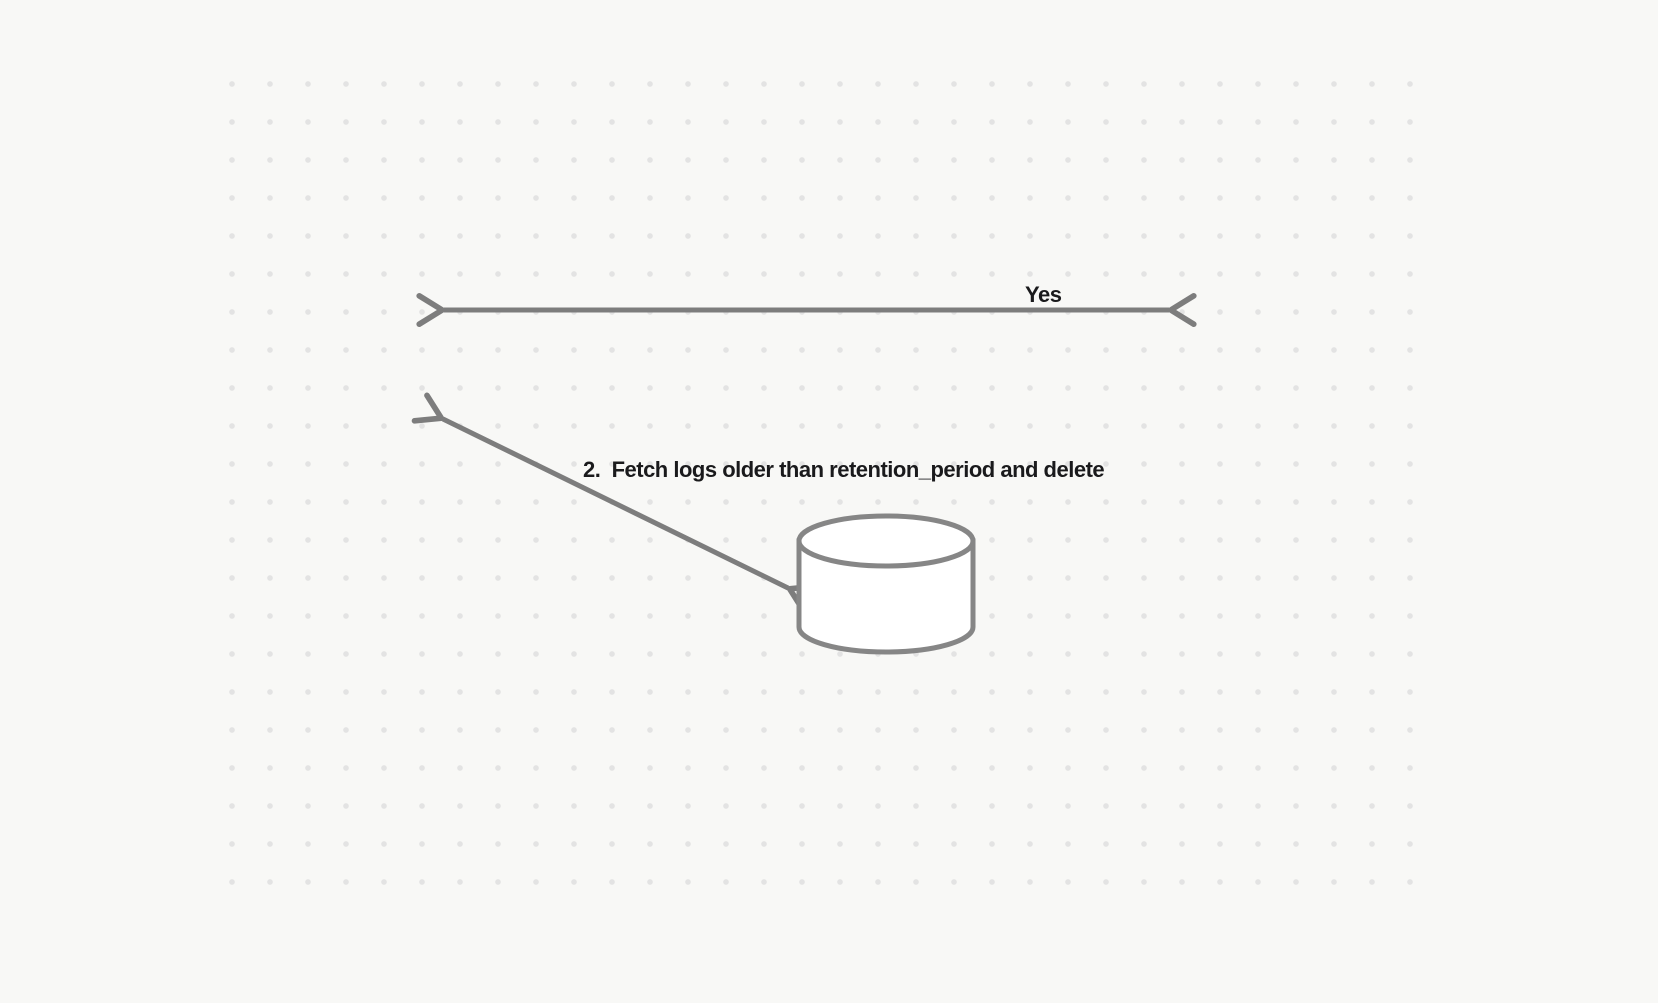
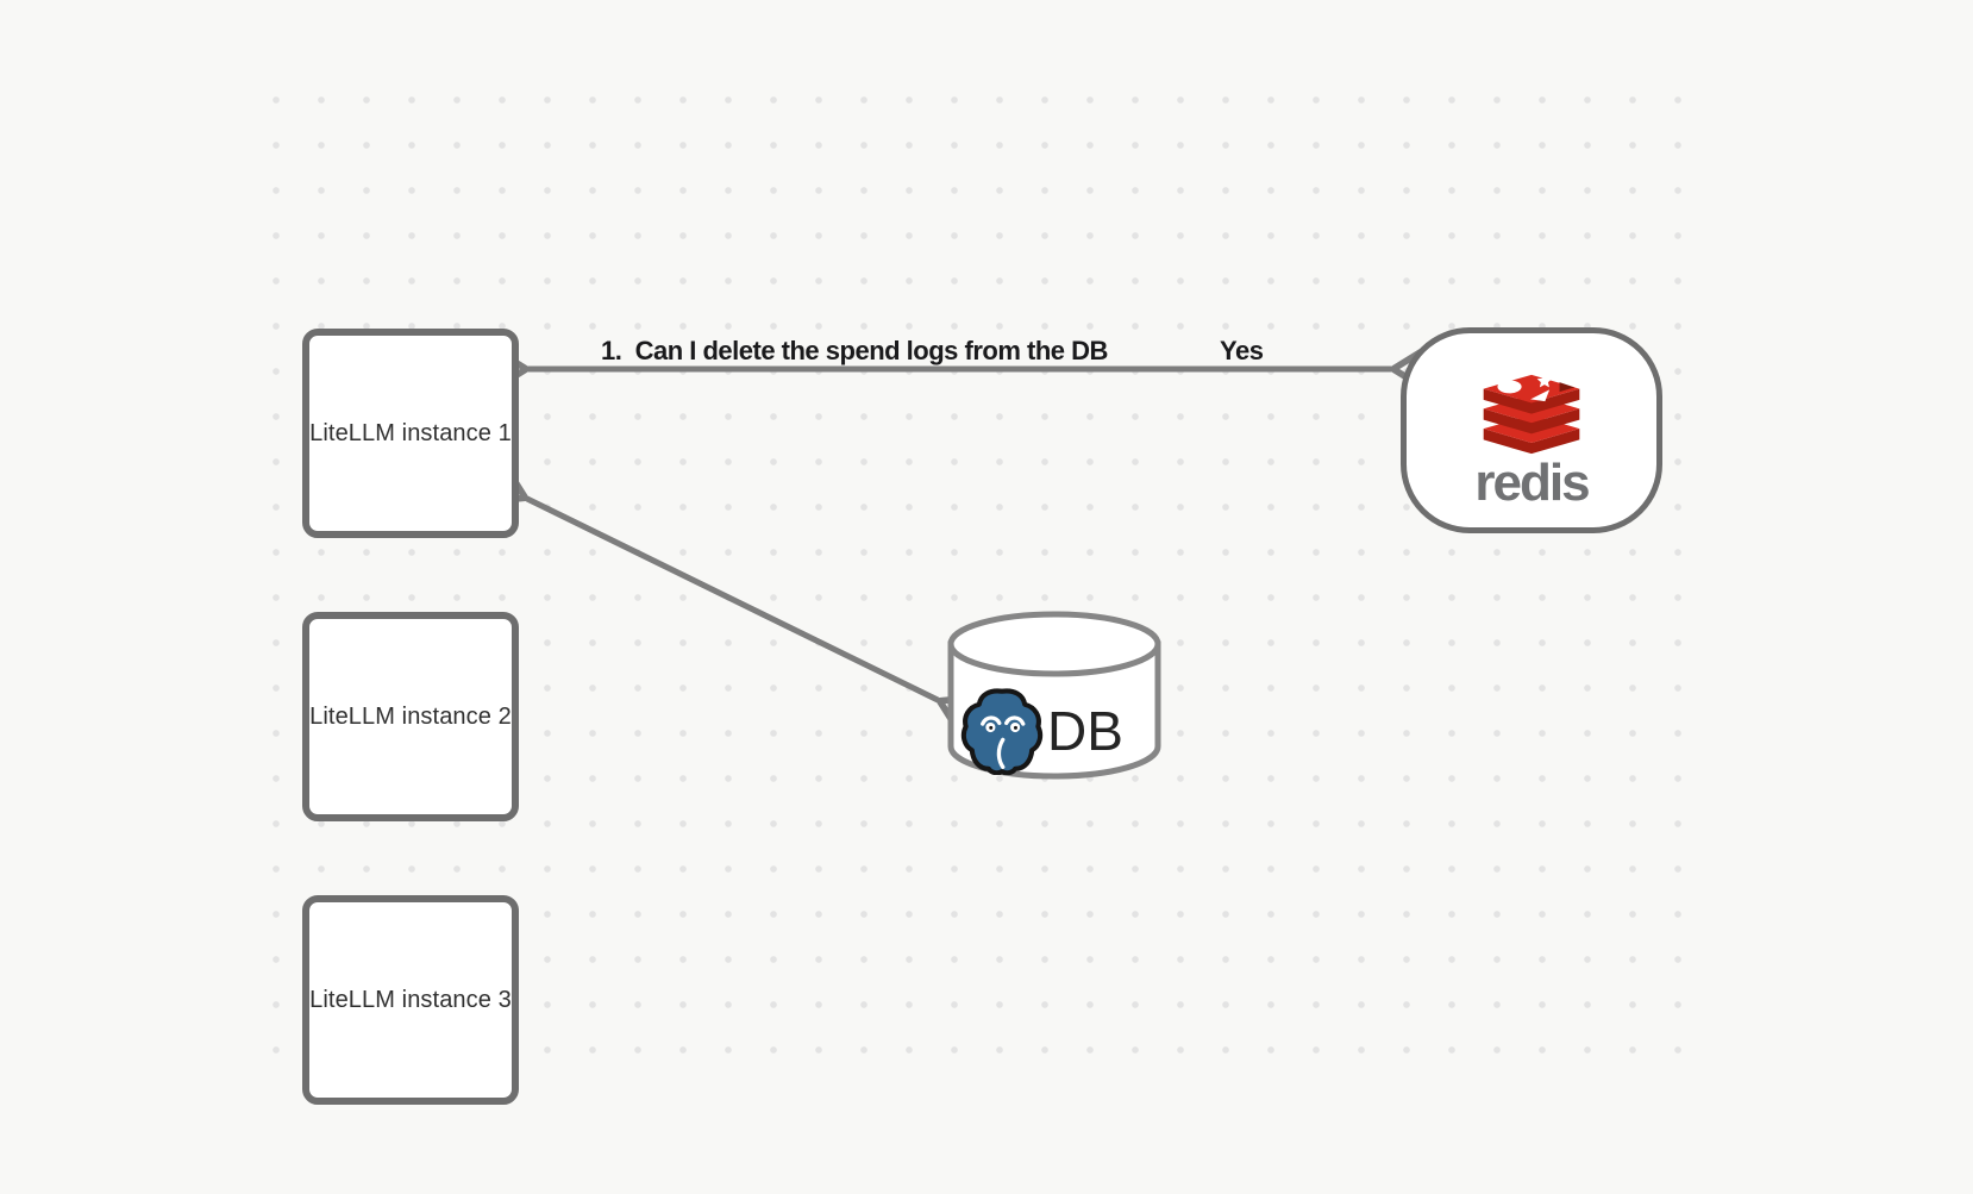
+ LiteLLM instance 1
+ LiteLLM instance 2
+ LiteLLM instance 3
+ redis
+ DB
+ 1. Can I delete the spend logs from the DB
  Yes
- 2. Fetch logs older than retention_period and delete
